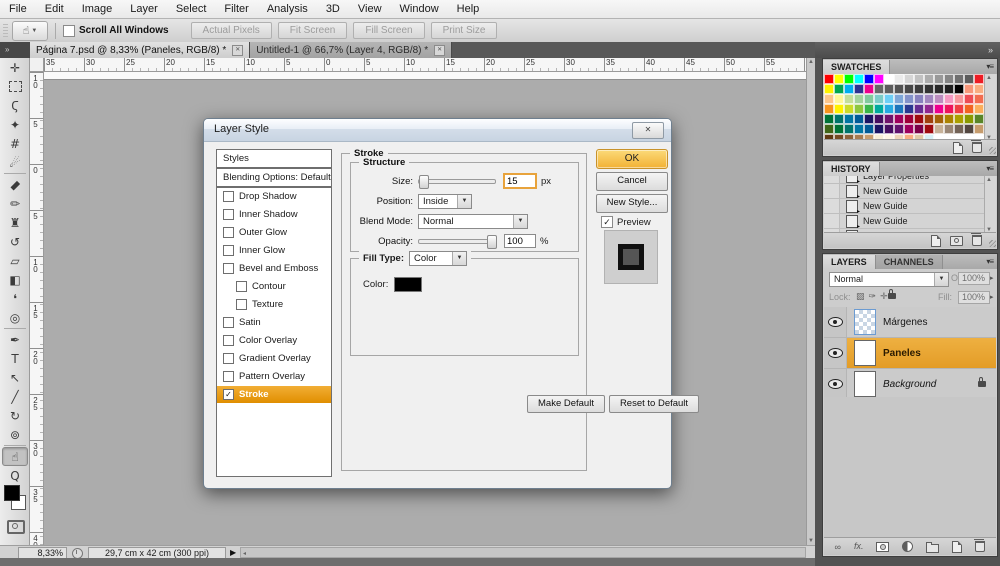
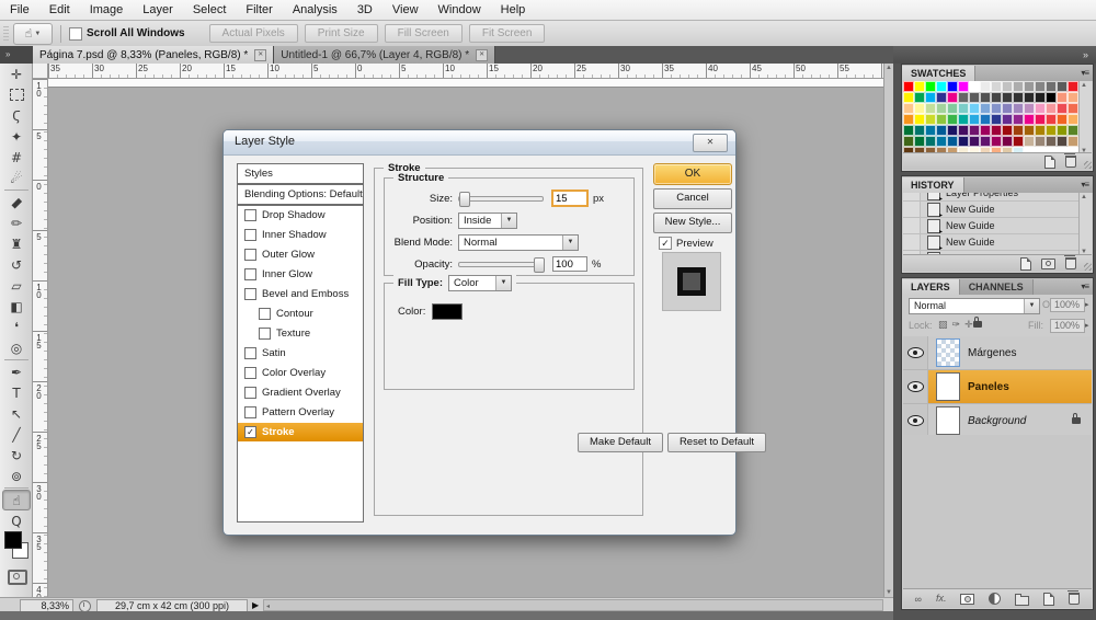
  File
  Edit
  Image
  Layer
  Select
  Filter
  Analysis
  3D
  View
  Window
  Help
  ☝
  Scroll All Windows
  Actual Pixels
- Fit Screen
+ Print Size
  Fill Screen
- Print Size
+ Fit Screen
  »
  Página 7.psd @ 8,33% (Paneles, RGB/8) *
  Untitled-1 @ 66,7% (Layer 4, RGB/8) *
  »
  ✛
  Ϛ
  ✦
  #
  ☄
  ✏
  ♜
  ↺
  ▱
  ◧
  ❛
  ◎
  ✒
  T
  ↖
  ╱
  ↻
  ⊚
  ☝
  Q
  35
  30
  25
  20
  15
  10
  5
  0
  5
  10
  15
  20
  25
  30
  35
  40
  45
  50
  55
  8,33%
  29,7 cm x 42 cm (300 ppi)
  ▶
  SWATCHES
  ▾≡
  HISTORY
  ▾≡
  Layer Properties
  New Guide
  New Guide
  New Guide
  LAYERS
  CHANNELS
  ▾≡
  Normal
  100%
  Lock:
  ▨ ✑ ✛
  Fill:
  100%
  Márgenes
  Paneles
  Background
  ∞
  fx.
  Layer Style
  ✕
  Styles
  Blending Options: Default
  Drop Shadow
  Inner Shadow
  Outer Glow
  Inner Glow
  Bevel and Emboss
  Contour
  Texture
  Satin
  Color Overlay
  Gradient Overlay
  Pattern Overlay
  ✓
  Stroke
  Stroke
  Structure
  Size:
  15
  px
  Position:
  Inside
  Blend Mode:
  Normal
  Opacity:
  100
  %
  Fill Type:
  Color
  Color:
  Make Default
  Reset to Default
  OK
  Cancel
  New Style...
  ✓
  Preview
